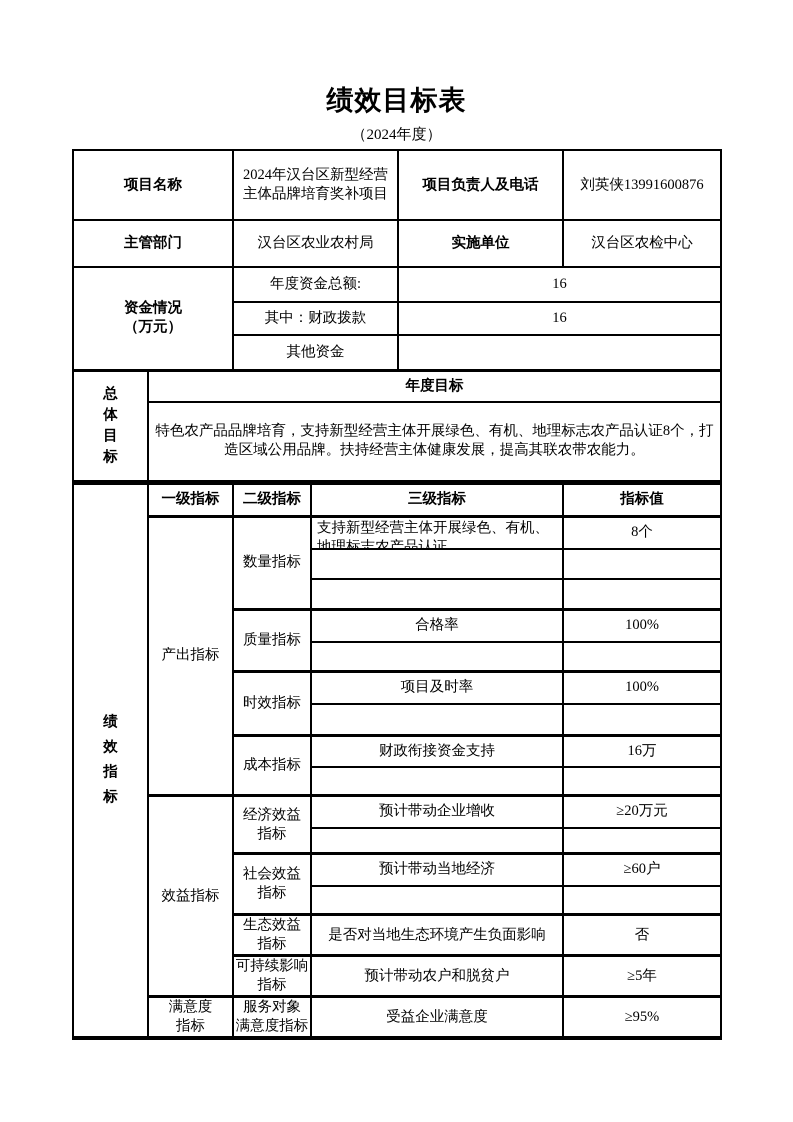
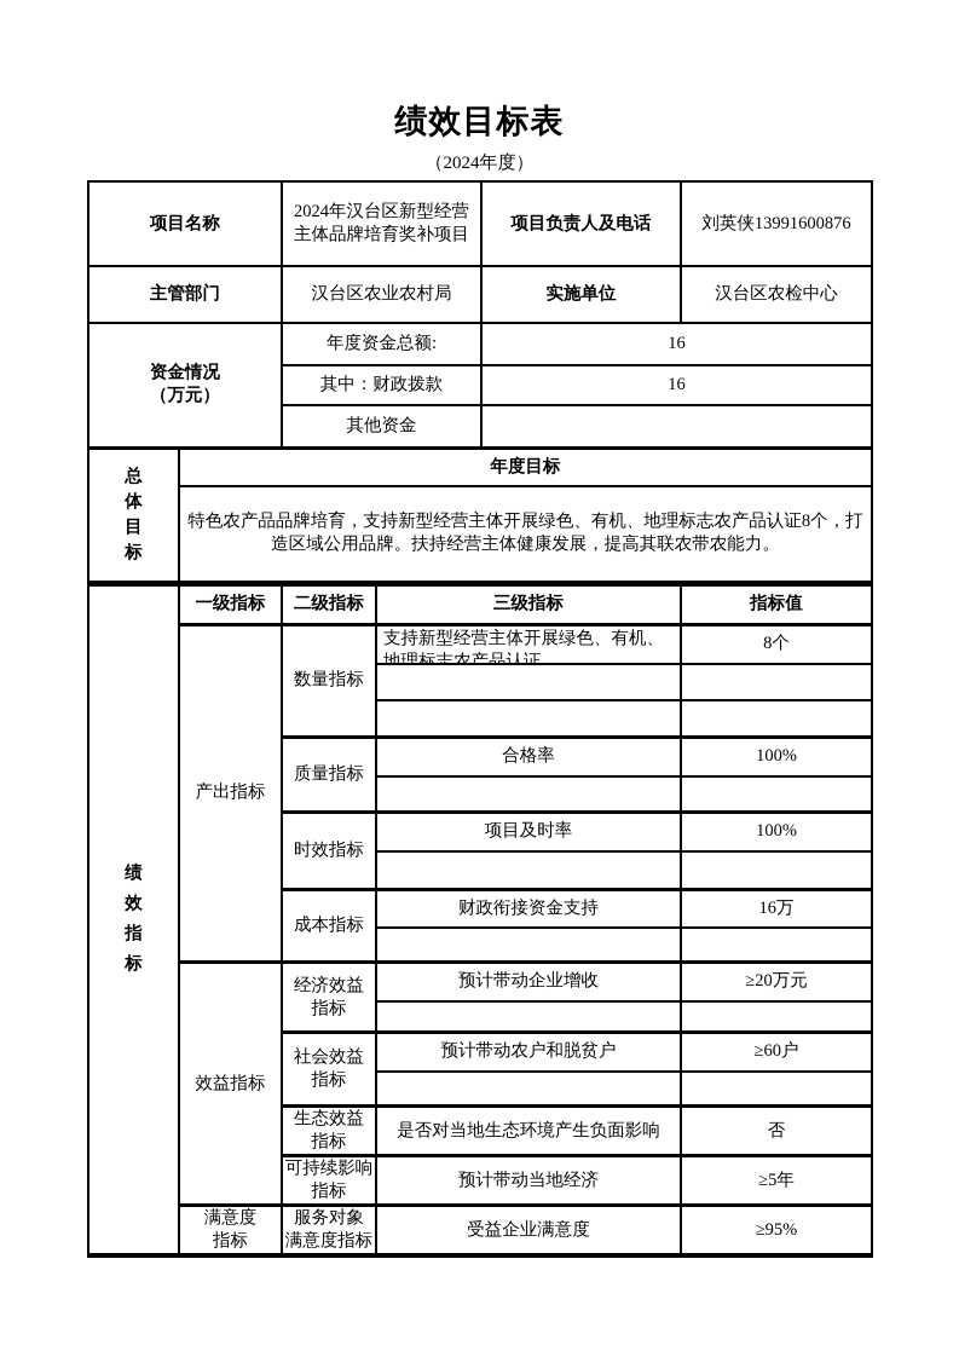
  绩效目标表
  （2024年度）
  项目名称	2024年汉台区新型经营 主体品牌培育奖补项目	项目负责人及电话	刘英侠13991600876
  主管部门	汉台区农业农村局	实施单位	汉台区农检中心
  资金情况 （万元）	年度资金总额:	16
  其中：财政拨款	16
  其他资金
  总体目标	年度目标
  特色农产品品牌培育，支持新型经营主体开展绿色、有机、地理标志农产品认证8个，打造区域公用品牌。扶持经营主体健康发展，提高其联农带农能力。
  绩效指标	一级指标	二级指标	三级指标	指标值
  产出指标	数量指标	支持新型经营主体开展绿色、有机、地理标志农产品认证	8个
  质量指标	合格率	100%
  时效指标	项目及时率	100%
  成本指标	财政衔接资金支持	16万
  效益指标	经济效益 指标	预计带动企业增收	≥20万元
- 社会效益 指标	预计带动当地经济	≥60户
+ 社会效益 指标	预计带动农户和脱贫户	≥60户
  生态效益 指标	是否对当地生态环境产生负面影响	否
- 可持续影响 指标	预计带动农户和脱贫户	≥5年
+ 可持续影响 指标	预计带动当地经济	≥5年
  满意度 指标	服务对象 满意度指标	受益企业满意度	≥95%
